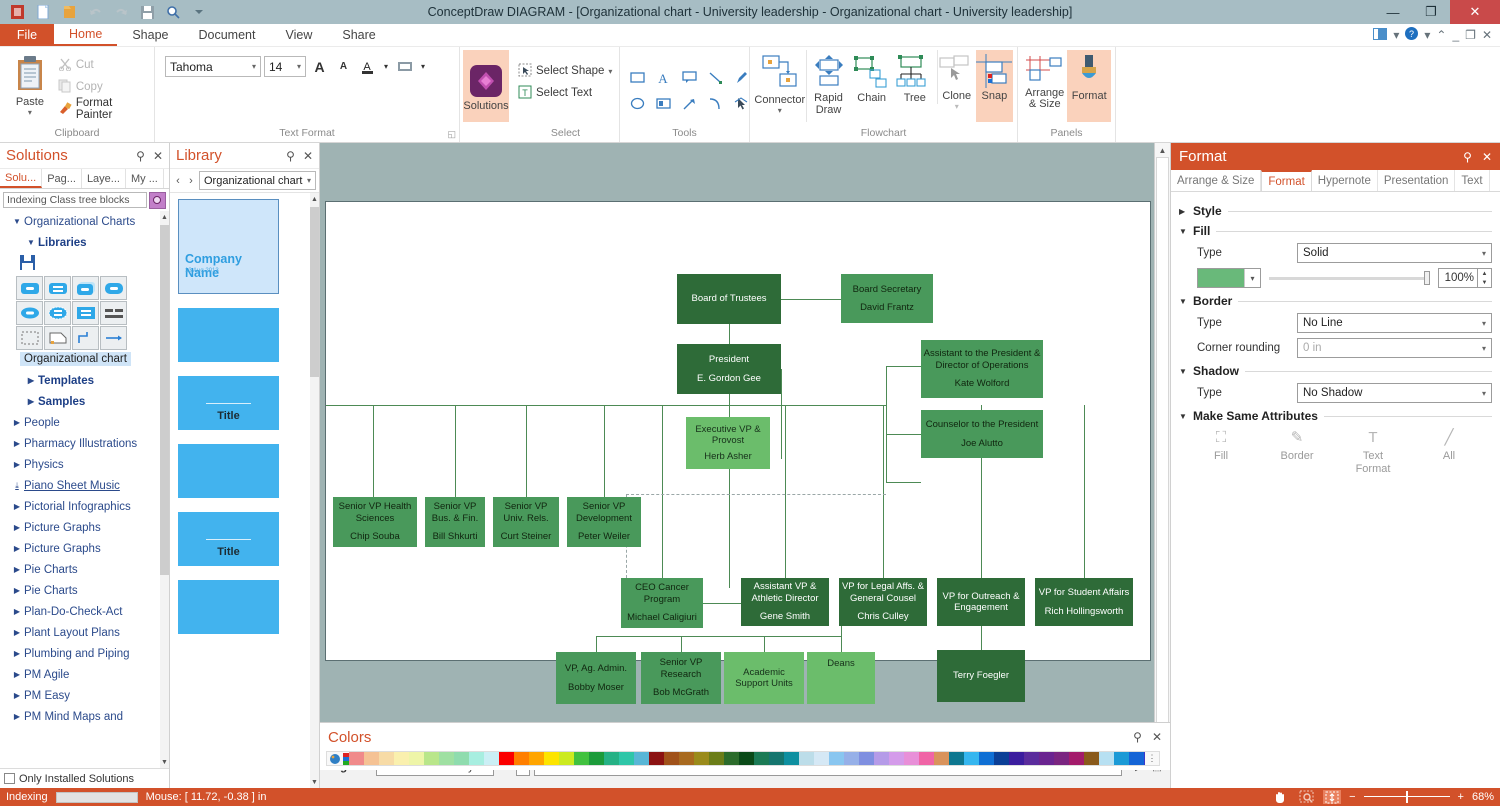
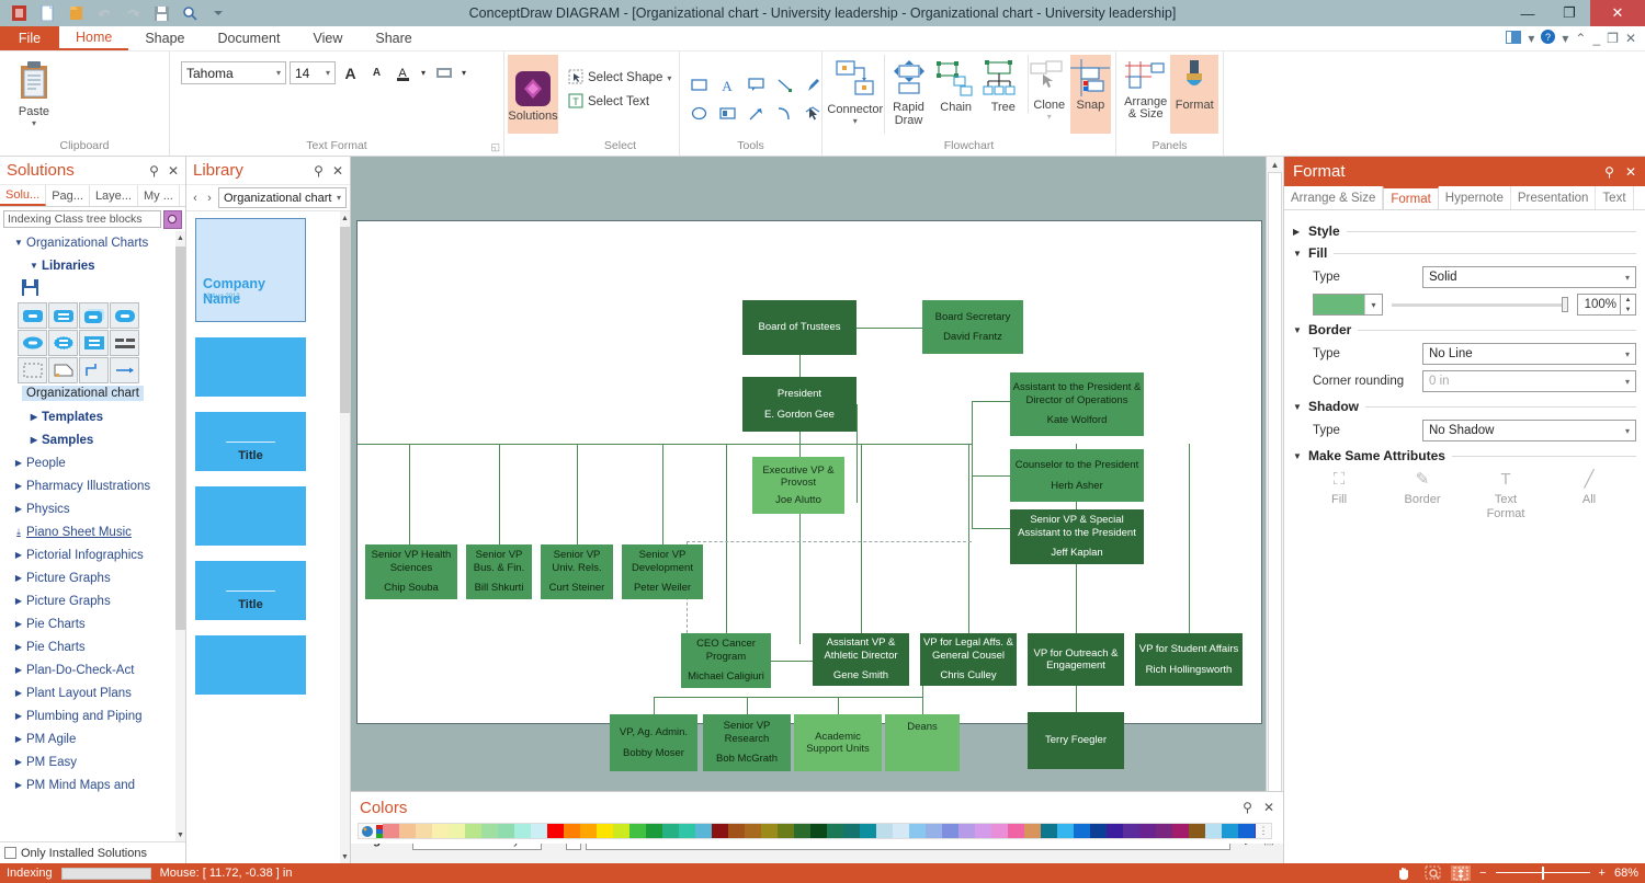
  ConceptDraw DIAGRAM - [Organizational chart - University leadership - Organizational chart - University leadership]
  —
  ❐
  ✕
  File
  Home
  Shape
  Document
  View
  Share
  ▾
  ?
  ▾
  ⌃
  _
  ❐
  ✕
  Paste
  ▾
- Cut
- Copy
- Format Painter
  Clipboard
  Tahoma
  ▾
  14
  ▾
  A
  A
  A
  ▾
  ▾
  Text Format
  ◱
  Solutions
  Select Shape
  ▾
  T
  Select Text
  Select
  A
  Tools
  Connector
  ▾
  Rapid Draw
  Chain
  Tree
  Clone
  ▾
  Snap
  Flowchart
  Arrange & Size
  Format
  Panels
  Solutions
  ⚲
  ✕
  Solu...
  Pag...
  Laye...
  My ...
  Indexing Class tree blocks
  ▼
  Organizational Charts
  ▼
  Libraries
  Organizational chart
  ▶
  Templates
  ▶
  Samples
  ▶
  People
  ▶
  Pharmacy Illustrations
  ▶
  Physics
  ⤓
  Piano Sheet Music
  ▶
  Pictorial Infographics
  ▶
  Picture Graphs
  ▶
  Picture Graphs
  ▶
  Pie Charts
  ▶
  Pie Charts
  ▶
  Plan-Do-Check-Act
  ▶
  Plant Layout Plans
  ▶
  Plumbing and Piping
  ▶
  PM Agile
  ▶
  PM Easy
  ▶
  PM Mind Maps and
  Only Installed Solutions
  Library
  ⚲
  ✕
  ‹
  ›
  Organizational chart
  ▾
  Company Name
  Title
  Title
  Board of Trustees
  Board Secretary
  David Frantz
  President
  E. Gordon Gee
  Assistant to the President & Director of Operations
  Kate Wolford
  Counselor to the President
- Joe Alutto
+ Herb Asher
+ Senior VP & Special Assistant to the President
+ Jeff Kaplan
  Executive VP & Provost
- Herb Asher
+ Joe Alutto
  Senior VP Health Sciences
  Chip Souba
  Senior VP Bus. & Fin.
  Bill Shkurti
  Senior VP Univ. Rels.
  Curt Steiner
  Senior VP Development
  Peter Weiler
  CEO Cancer Program
  Michael Caligiuri
  Assistant VP & Athletic Director
  Gene Smith
  VP for Legal Affs. & General Cousel
  Chris Culley
  VP for Outreach & Engagement
  VP for Student Affairs
  Rich Hollingsworth
  VP, Ag. Admin.
  Bobby Moser
  Senior VP Research
  Bob McGrath
  Academic Support Units
  Deans
  Terry Foegler
  ▲
  Colors
  ⚲
  ✕
  ⋮
  Format
  ⚲
  ✕
  Arrange & Size
  Format
  Hypernote
  Presentation
  Text
  ▶
  Style
  ▼
  Fill
  Type
  Solid
  ▾
  ▾
  100%
  ▼
  Border
  Type
  No Line
  ▾
  Corner rounding
  0 in
  ▾
  ▼
  Shadow
  Type
  No Shadow
  ▾
  ▼
  Make Same Attributes
  ⛶
  Fill
  ✎
  Border
  T
  Text Format
  ╱
  All
  Indexing
  Mouse: [ 11.72, -0.38 ] in
  −
  +
  68%
